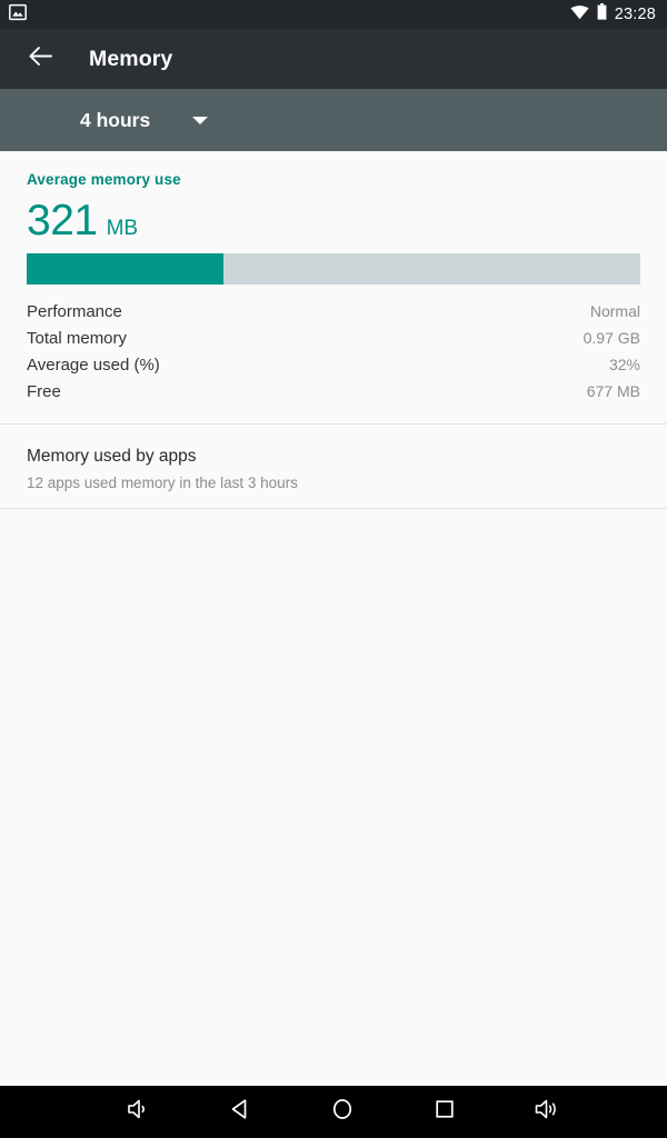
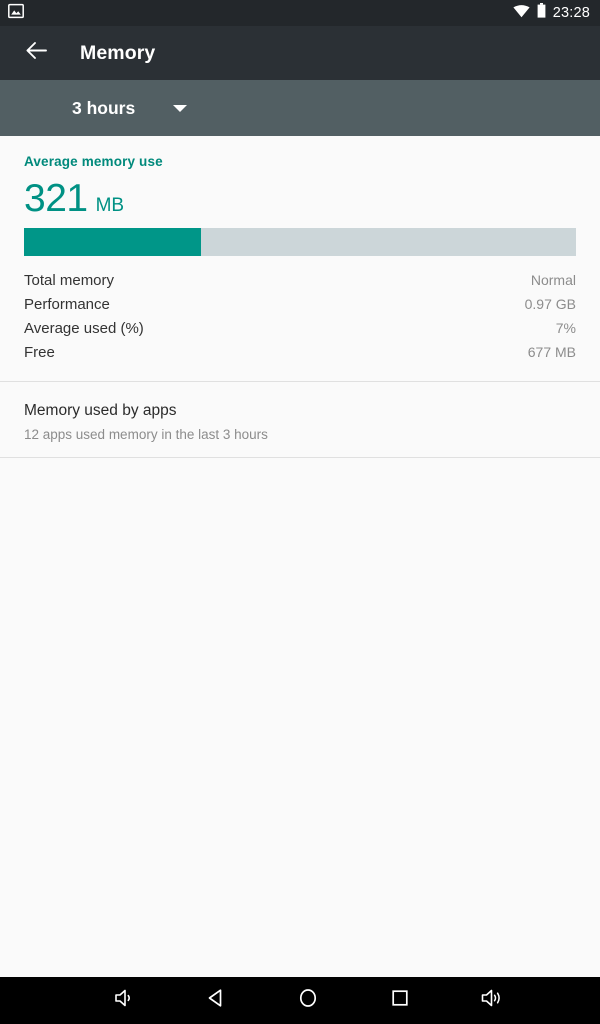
  23:28
  Memory
- 4 hours
+ 3 hours
  Average memory use
  321
  MB
- Performance
+ Total memory
  Normal
- Total memory
+ Performance
  0.97 GB
  Average used (%)
- 32%
+ 7%
  Free
  677 MB
  Memory used by apps
  12 apps used memory in the last 3 hours
